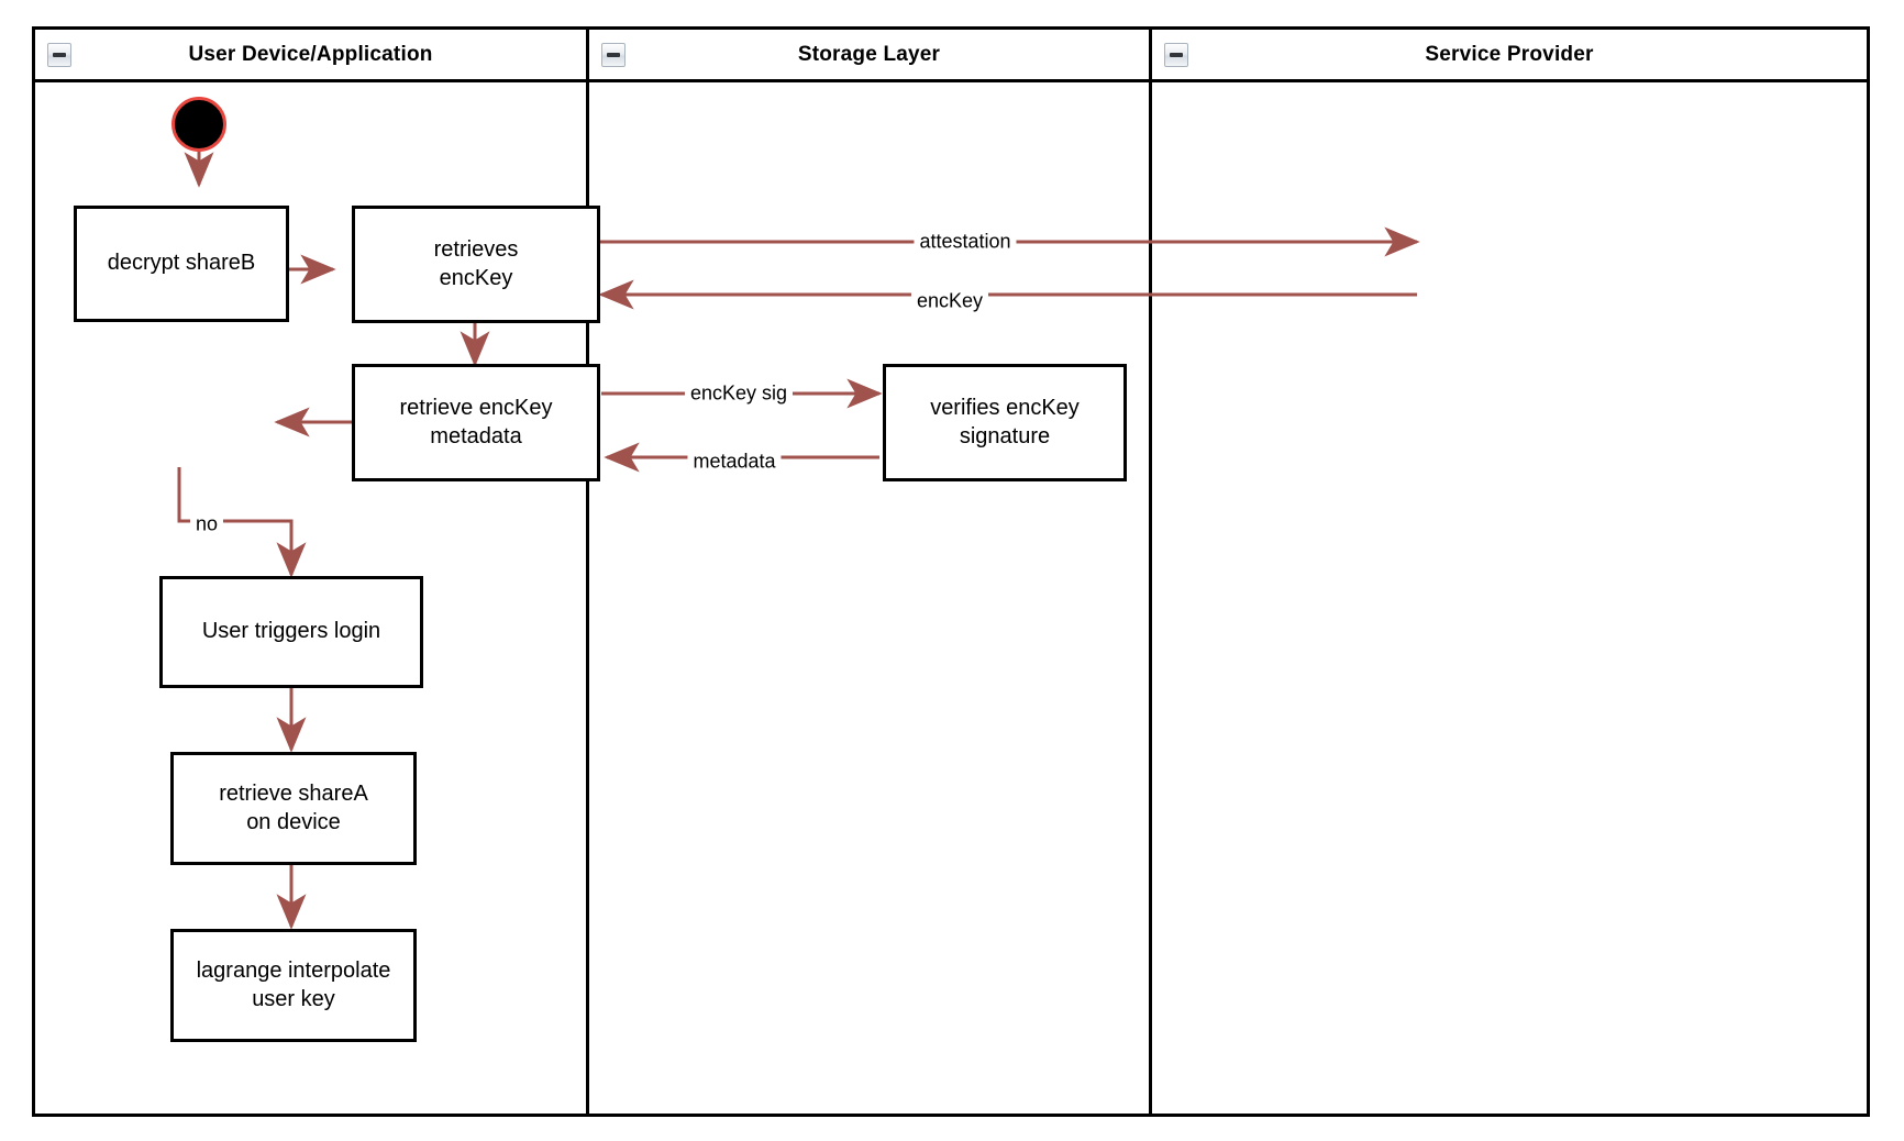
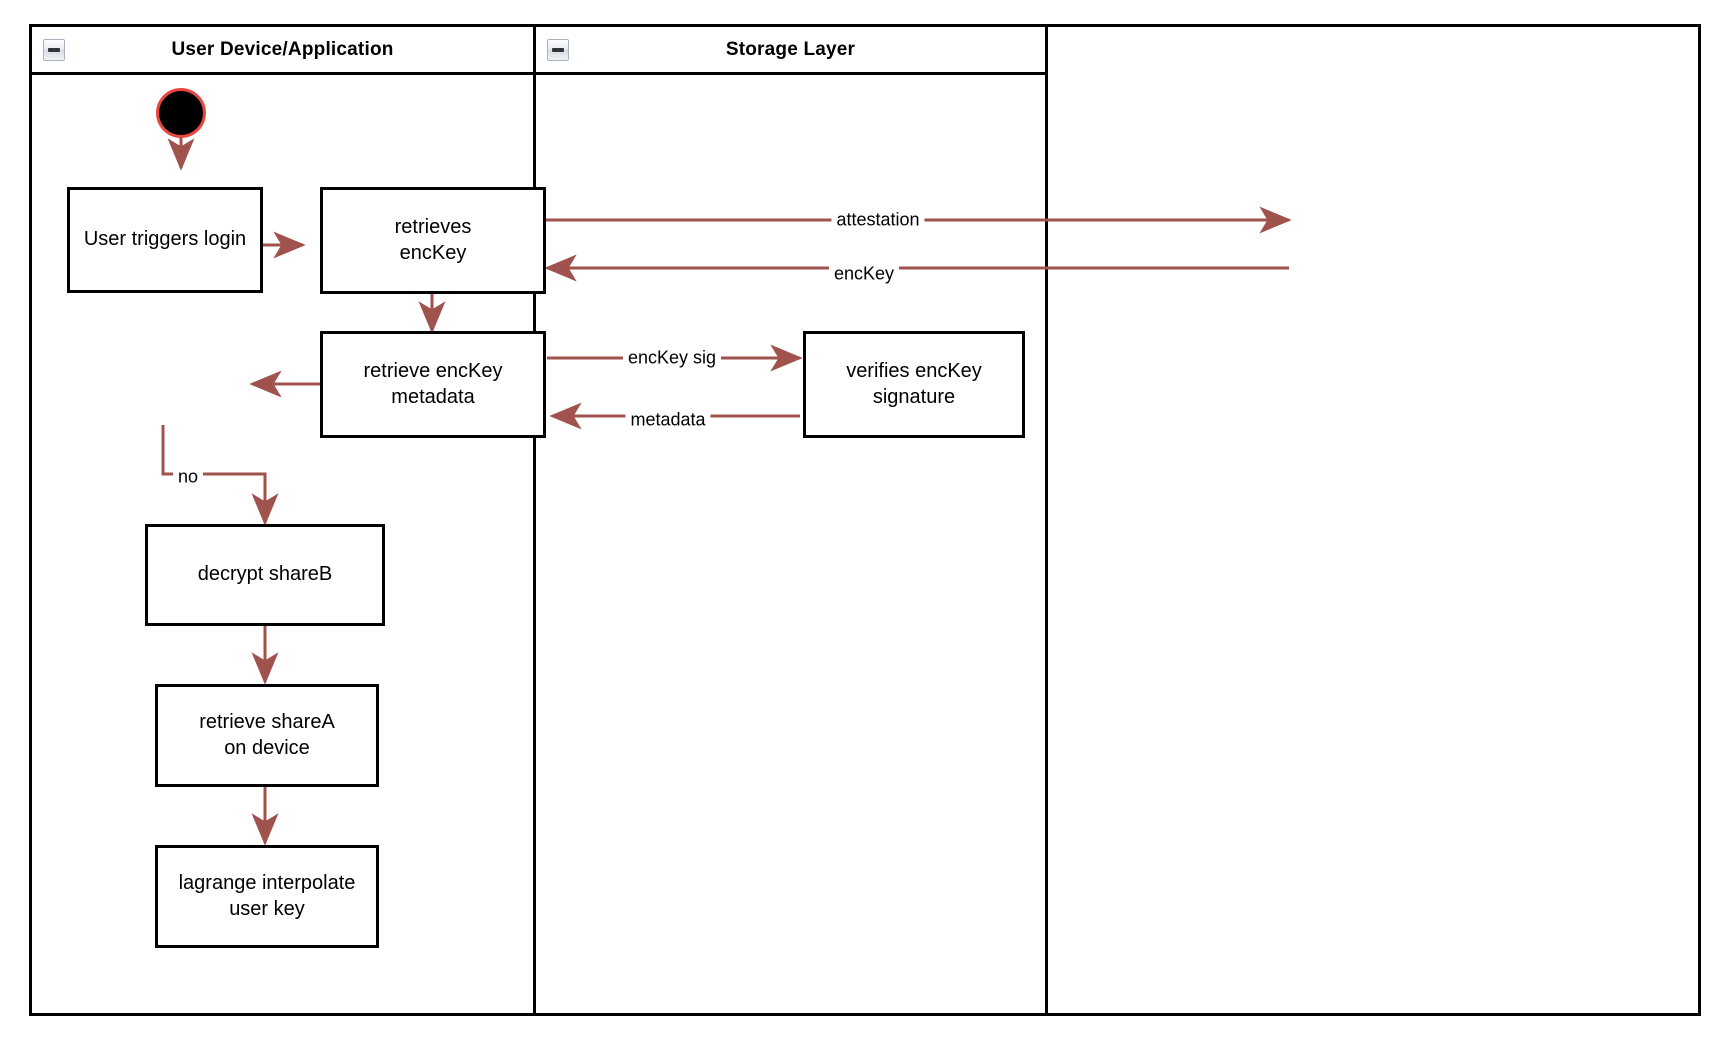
  User Device/Application
  Storage Layer
- Service Provider
  attestation
  encKey
  encKey sig
  metadata
  no
- decrypt shareB
+ User triggers login
  retrieves
  encKey
  retrieve encKey
  metadata
- User triggers login
+ decrypt shareB
  retrieve shareA
  on device
  lagrange interpolate
  user key
  verifies encKey
  signature
